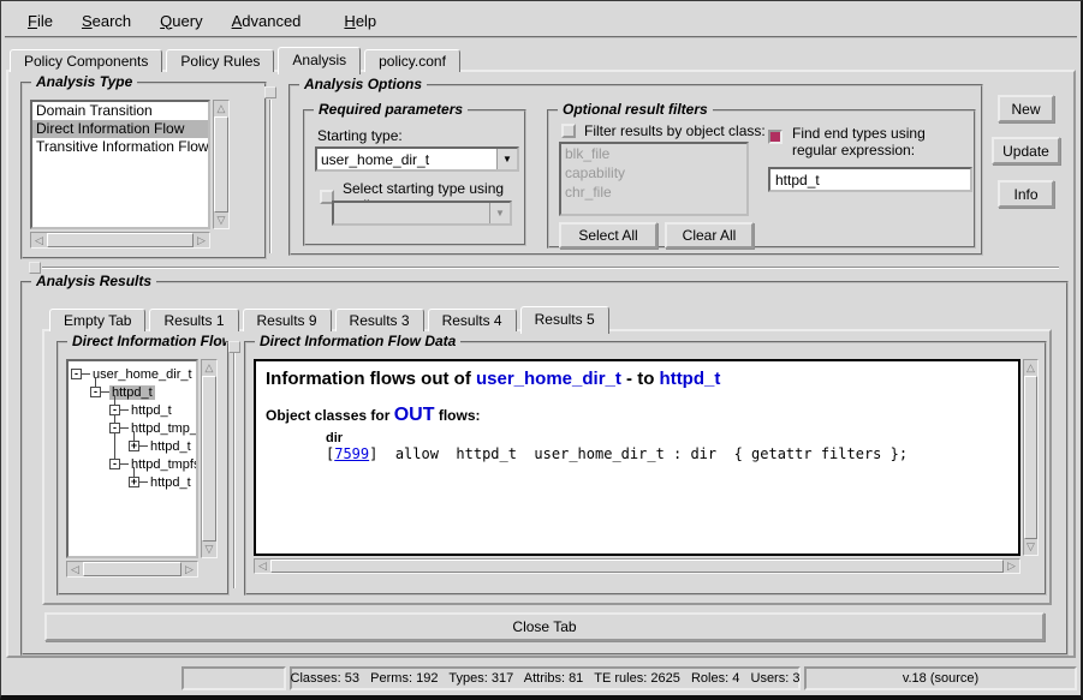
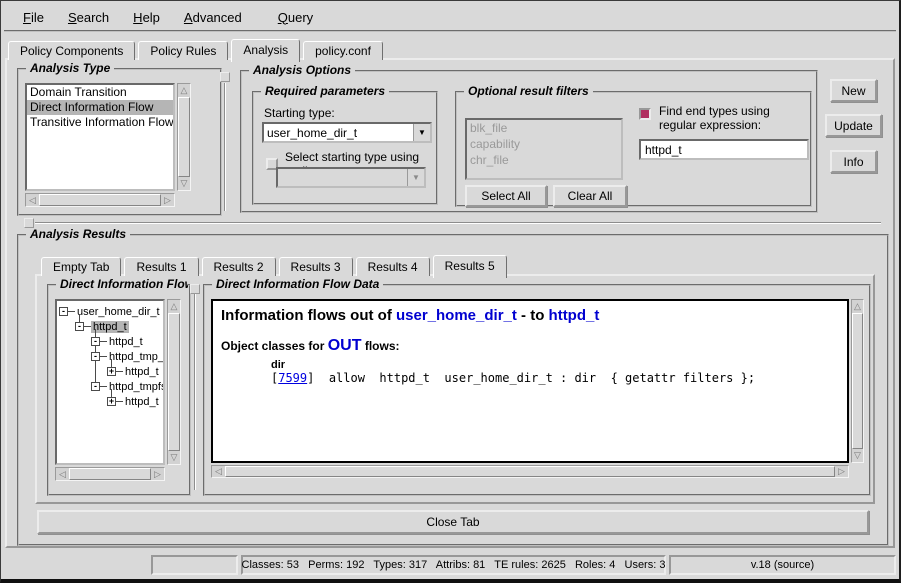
  File
  Search
- Query
+ Help
  Advanced
- Help
+ Query
  Policy Components
  Policy Rules
  Analysis
  policy.conf
  Analysis Type
  Domain Transition
  Direct Information Flow
  Transitive Information Flow
  △
  ▽
  ◁
  ▷
  Analysis Options
  Required parameters
  Starting type:
  user_home_dir_t
  ▼
  Select starting type using
  ▼
  Optional result filters
- Filter results by object class:
  blk_file
  capability
  chr_file
  Select All
  Clear All
  Find end types using regular expression:
  httpd_t
  New
  Update
  Info
  Analysis Results
  Empty Tab
  Results 1
- Results 9
+ Results 2
  Results 3
  Results 4
  Results 5
  Direct Information Flo
  -
  user_home_dir_t
  -
  httpd_t
  -
  httpd_t
  -
  httpd_tmp_
  +
  httpd_t
  -
  httpd_tmpf
  +
  httpd_t
  △
  ▽
  ◁
  ▷
  Direct Information Flow Data
  Information flows out of user_home_dir_t - to httpd_t
  Object classes for OUT flows:
  dir
  [7599] allow httpd_t user_home_dir_t : dir { getattr filters };
  △
  ▽
  ◁
  ▷
  Close Tab
  Classes: 53 Perms: 192 Types: 317 Attribs: 81 TE rules: 2625 Roles: 4 Users: 3
  v.18 (source)
